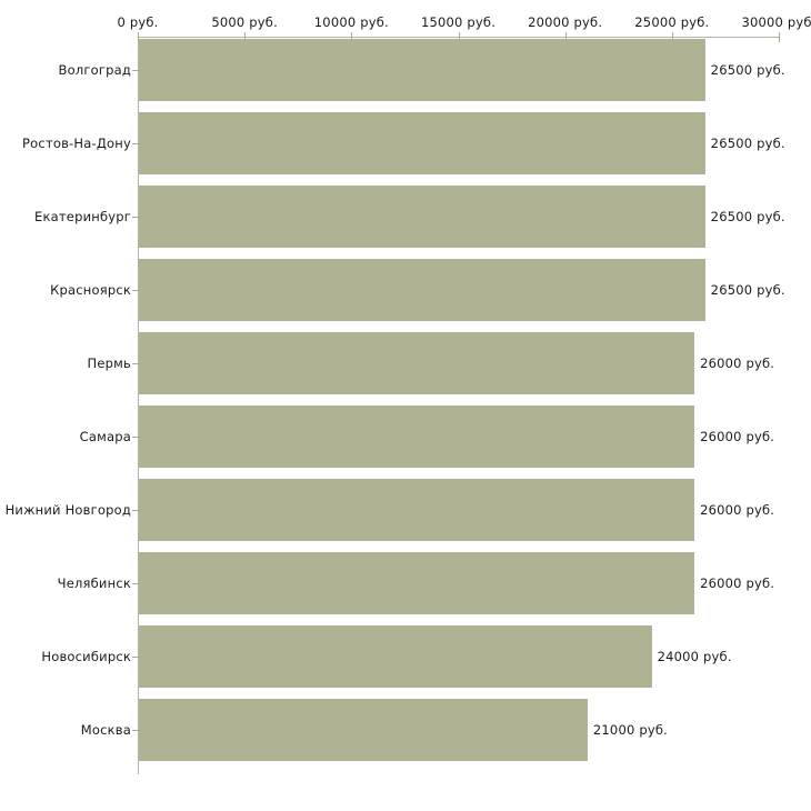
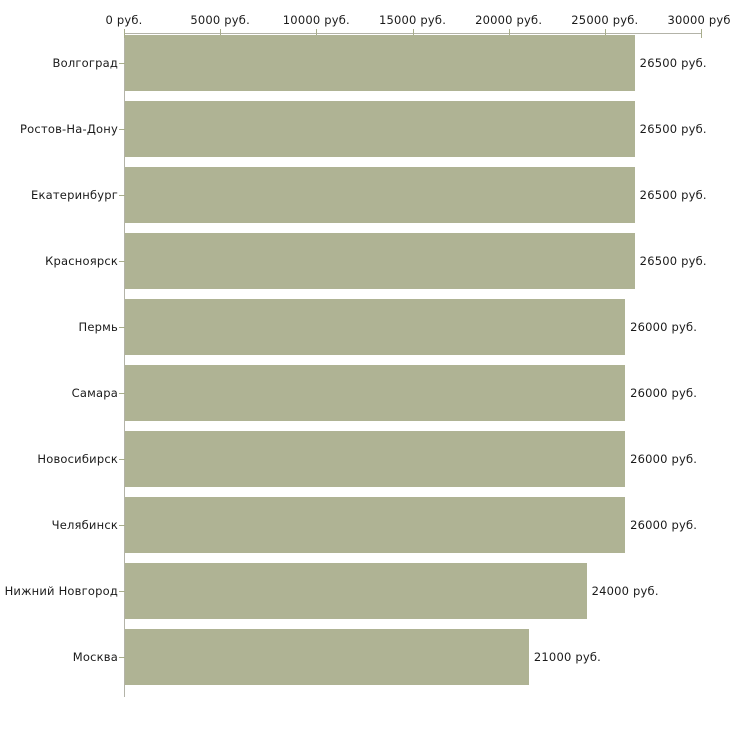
  0 руб.
  5000 руб.
  10000 руб.
  15000 руб.
  20000 руб.
  25000 руб.
  30000 руб
  Волгоград
  Ростов-На-Дону
  Екатеринбург
  Красноярск
  Пермь
  Самара
- Нижний Новгород
+ Новосибирск
  Челябинск
- Новосибирск
+ Нижний Новгород
  Москва
  26500 руб.
  26500 руб.
  26500 руб.
  26500 руб.
  26000 руб.
  26000 руб.
  26000 руб.
  26000 руб.
  24000 руб.
  21000 руб.
